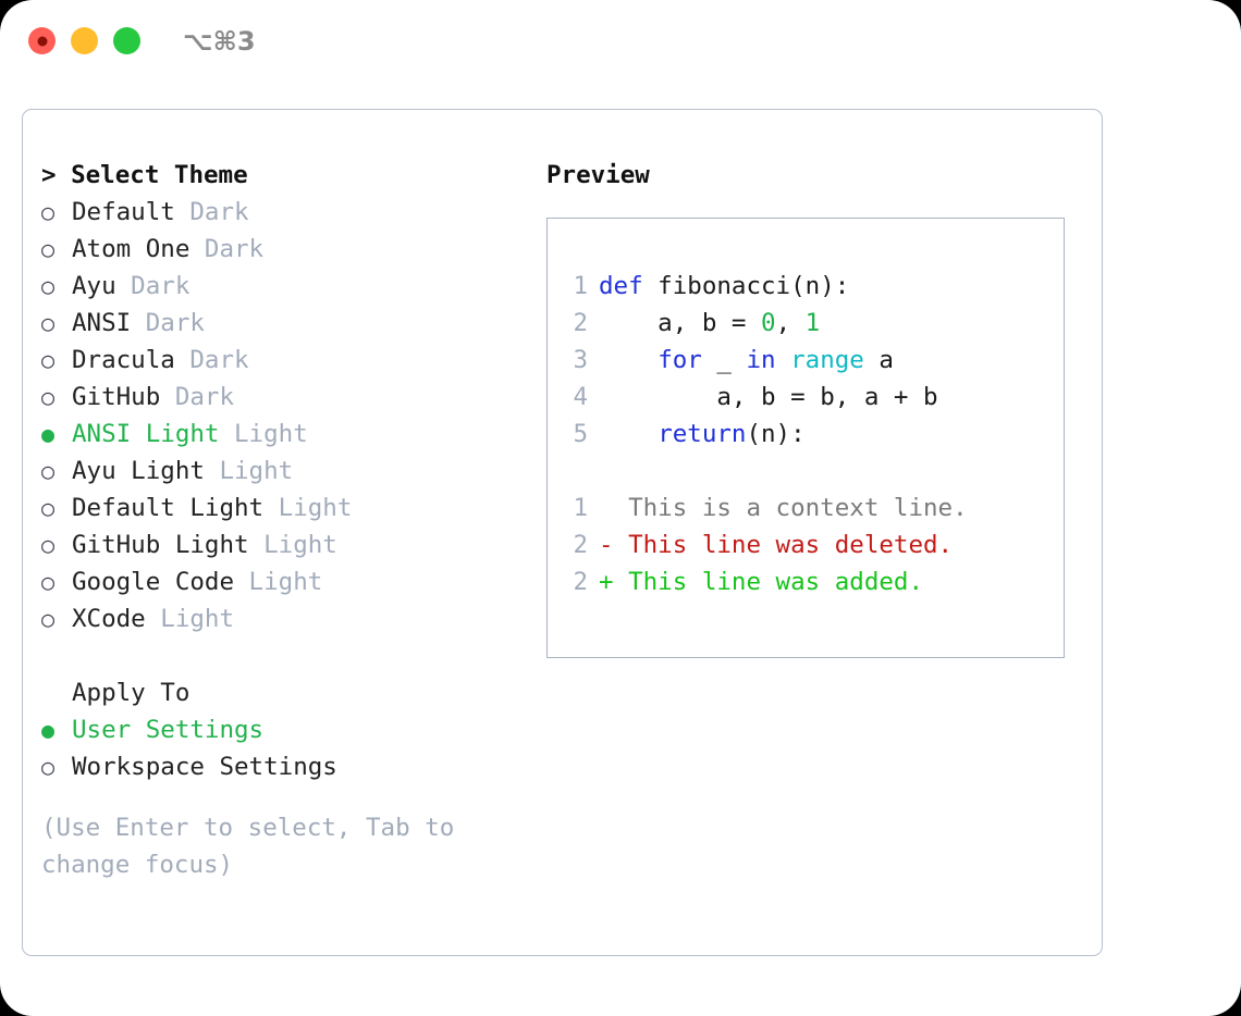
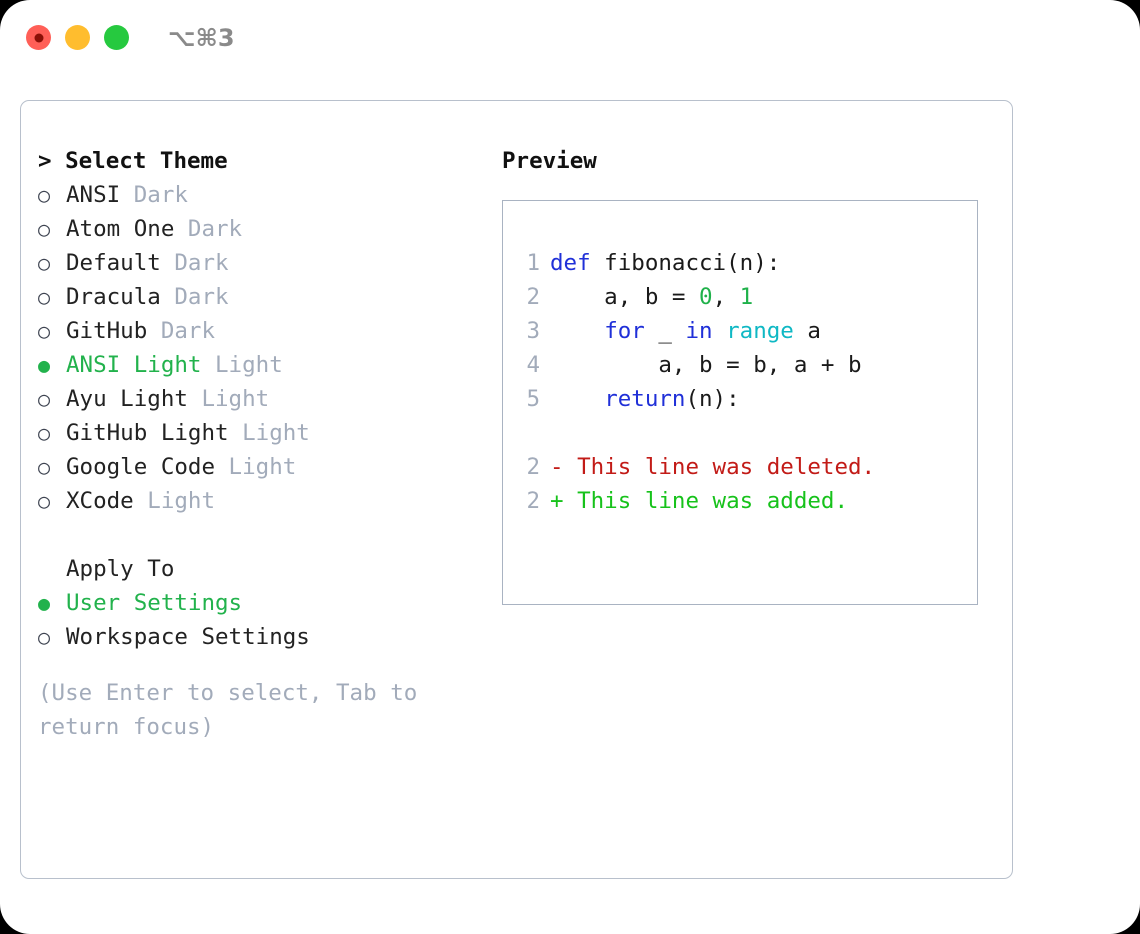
  ⌥⌘3
  > Select Theme
- ○ Default Dark
+ ○ ANSI Dark
  ○ Atom One Dark
- ○ Ayu Dark
- ○ ANSI Dark
+ ○ Default Dark
  ○ Dracula Dark
  ○ GitHub Dark
  ● ANSI Light Light
  ○ Ayu Light Light
- ○ Default Light Light
  ○ GitHub Light Light
  ○ Google Code Light
  ○ XCode Light
  Apply To
  ● User Settings
  ○ Workspace Settings
- (Use Enter to select, Tab to change focus)
+ (Use Enter to select, Tab to return focus)
  Preview
  1 def fibonacci(n):
  2 a, b = 0, 1
  3 for _ in range a
  4 a, b = b, a + b
  5 return(n):
- 1 This is a context line.
  2 - This line was deleted.
  2 + This line was added.
